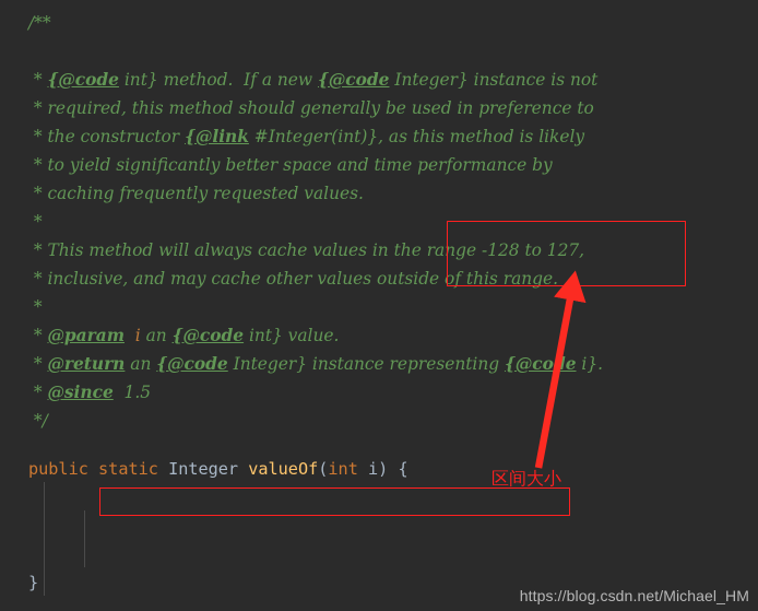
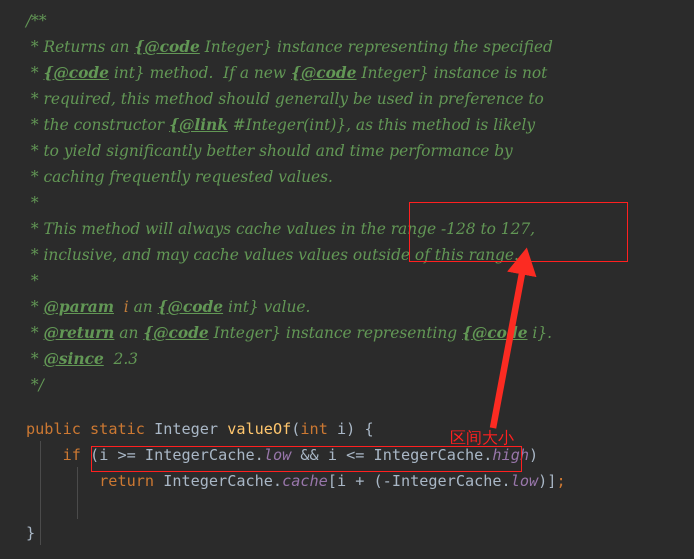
  /**
+ * Returns an {@code Integer} instance representing the specified
  * {@code int} method. If a new {@code Integer} instance is not
  * required, this method should generally be used in preference to
  * the constructor {@link #Integer(int)}, as this method is likely
- * to yield significantly better space and time performance by
+ * to yield significantly better should and time performance by
  * caching frequently requested values.
  *
  * This method will always cache values in the range -128 to 127,
- * inclusive, and may cache other values outside of this range.
+ * inclusive, and may cache values values outside of this range.
  *
  * @param i an {@code int} value.
  * @return an {@code Integer} instance representing {@coe i}.
- * @since 1.5
+ * @since 2.3
  */
  public static Integer valueOf(int i) {
+ if (i >= IntegerCache.low && i <= IntegerCache.high)
+ return IntegerCache.cache[i + (-IntegerCache.low)];
  }
  区间大小
- https://blog.csdn.net/Michael_HM
